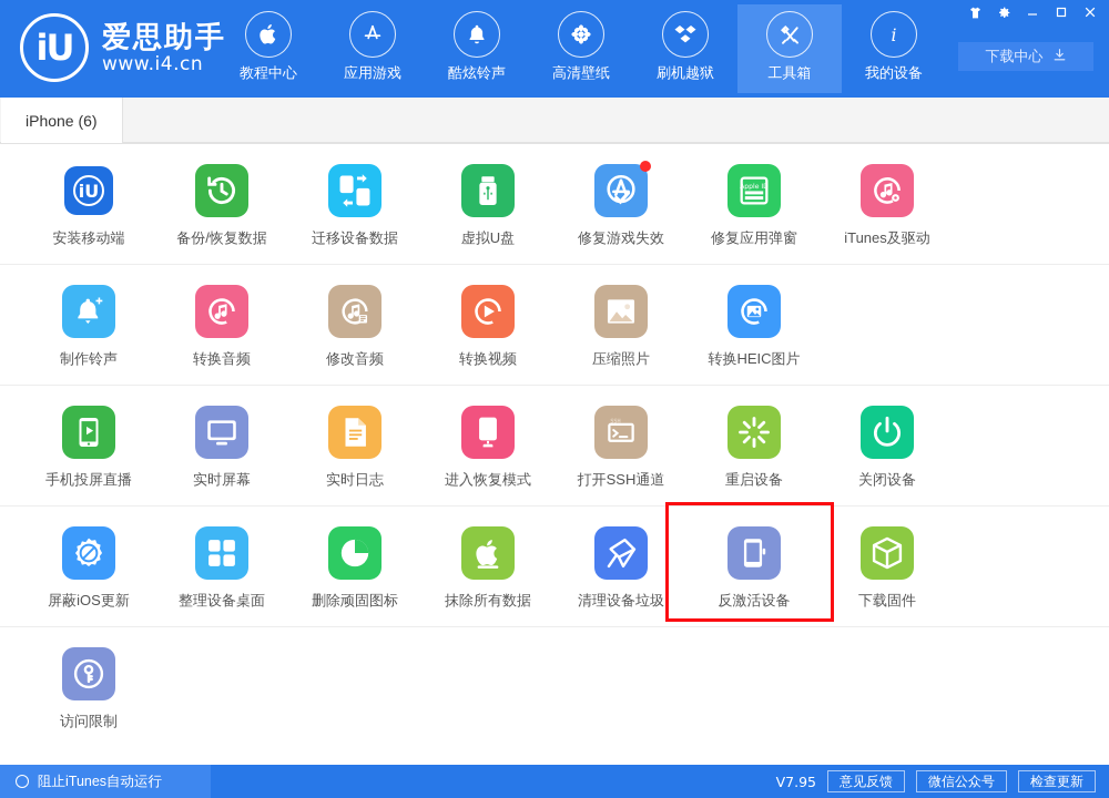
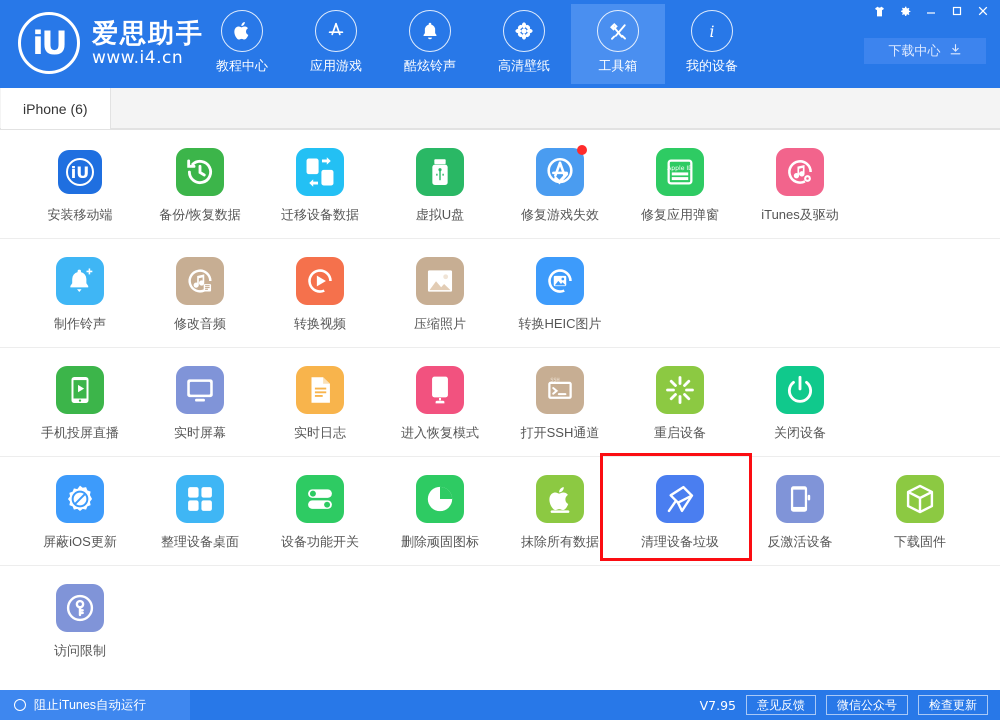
  iU
  爱思助手
  www.i4.cn
  教程中心
  应用游戏
  酷炫铃声
  高清壁纸
- 刷机越狱
  工具箱
  i
  我的设备
  下载中心
  iPhone (6)
  iU
  安装移动端
  备份/恢复数据
  迁移设备数据
  虚拟U盘
  修复游戏失效
  修复应用弹窗
  iTunes及驱动
  制作铃声
- 转换音频
  修改音频
  转换视频
  压缩照片
  转换HEIC图片
  手机投屏直播
  实时屏幕
  实时日志
  进入恢复模式
  打开SSH通道
  重启设备
  关闭设备
  屏蔽iOS更新
  整理设备桌面
+ 设备功能开关
  删除顽固图标
  抹除所有数据
  清理设备垃圾
  反激活设备
  下载固件
  访问限制
  阻止iTunes自动运行
  V7.95
  意见反馈
  微信公众号
  检查更新
